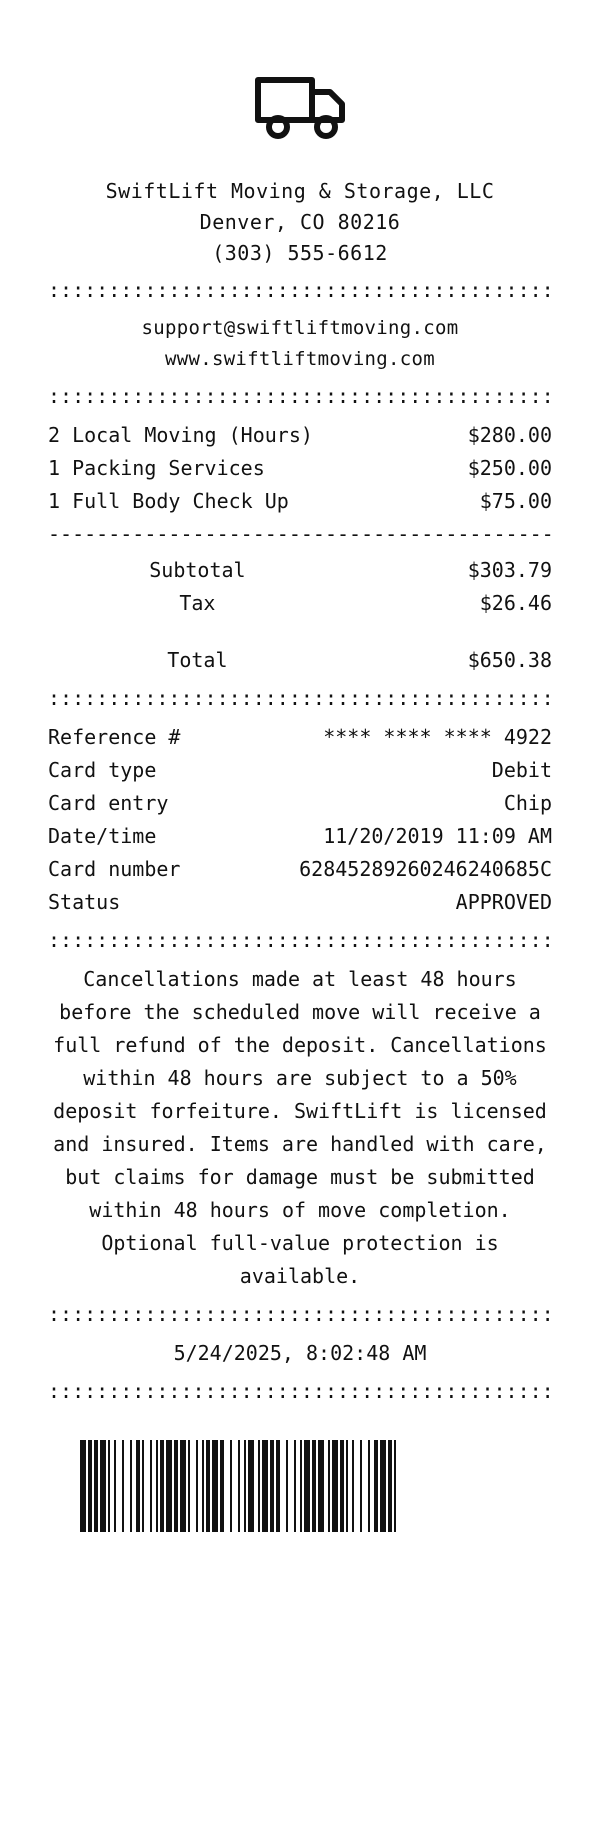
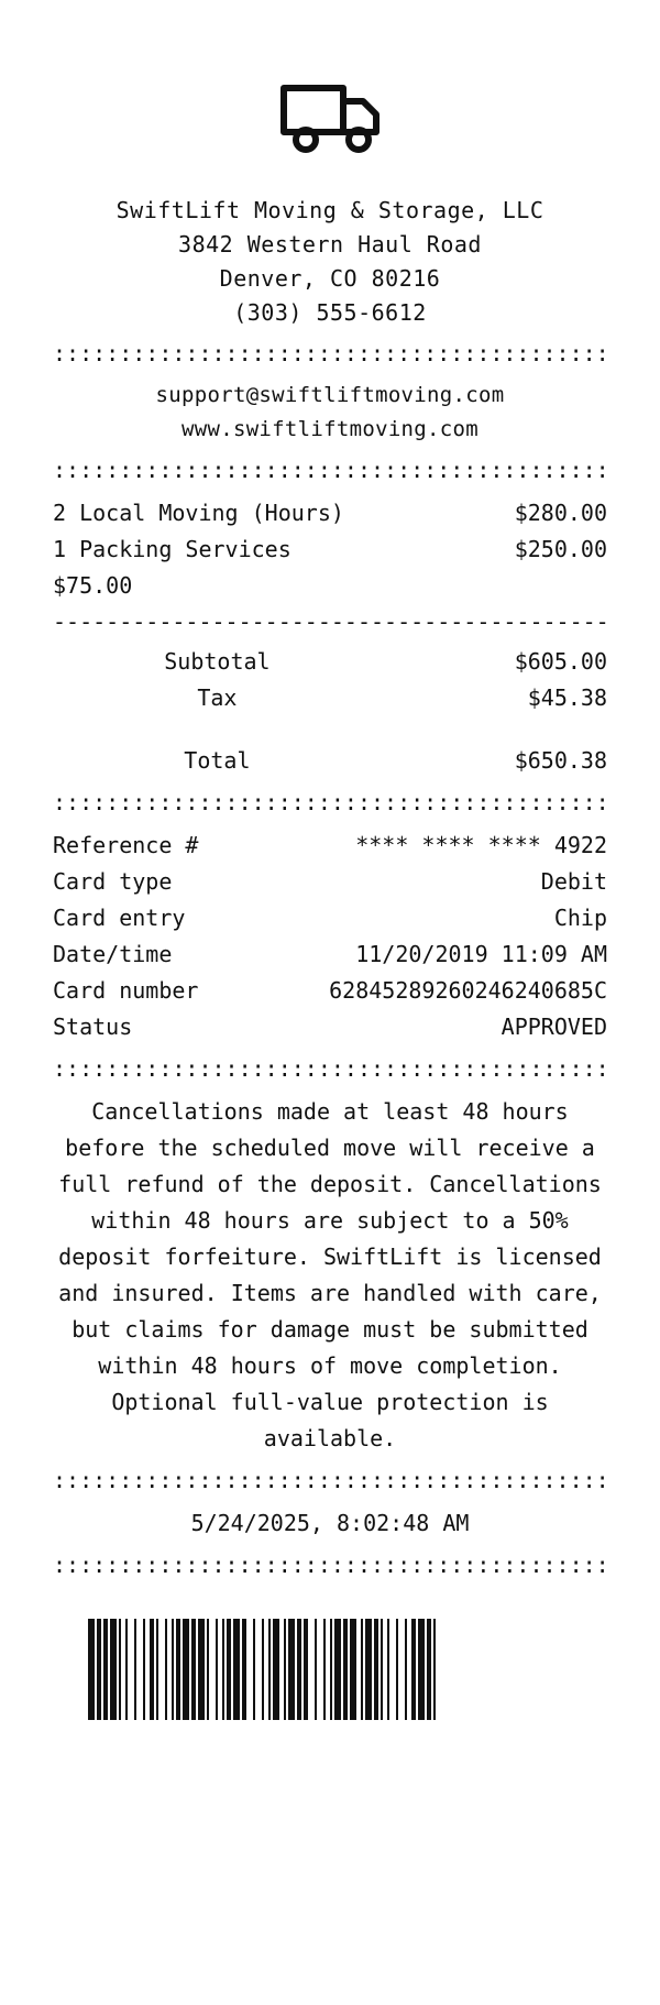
  SwiftLift Moving & Storage, LLC
+ 3842 Western Haul Road
  Denver, CO 80216
  (303) 555-6612
  ::::::::::::::::::::::::::::::::::::::::::
  support@swiftliftmoving.com
  www.swiftliftmoving.com
  ::::::::::::::::::::::::::::::::::::::::::
  2 Local Moving (Hours)
  $280.00
  1 Packing Services
  $250.00
- 1 Full Body Check Up
  $75.00
  ------------------------------------------
  Subtotal
- $303.79
+ $605.00
  Tax
- $26.46
+ $45.38
  Total
  $650.38
  ::::::::::::::::::::::::::::::::::::::::::
  Reference #
  **** **** **** 4922
  Card type
  Debit
  Card entry
  Chip
  Date/time
  11/20/2019 11:09 AM
  Card number
  62845289260246240685C
  Status
  APPROVED
  ::::::::::::::::::::::::::::::::::::::::::
  Cancellations made at least 48 hours before the scheduled move will receive a full refund of the deposit. Cancellations within 48 hours are subject to a 50% deposit forfeiture. SwiftLift is licensed and insured. Items are handled with care, but claims for damage must be submitted within 48 hours of move completion. Optional full-value protection is available.
  ::::::::::::::::::::::::::::::::::::::::::
  5/24/2025, 8:02:48 AM
  ::::::::::::::::::::::::::::::::::::::::::
